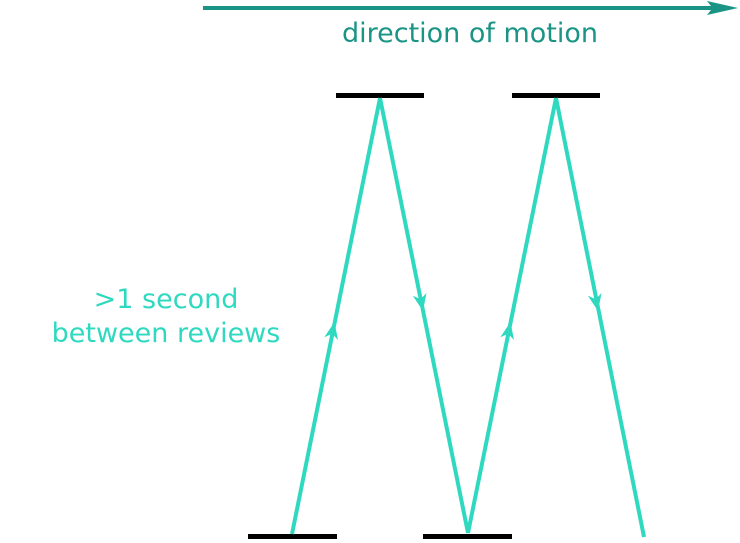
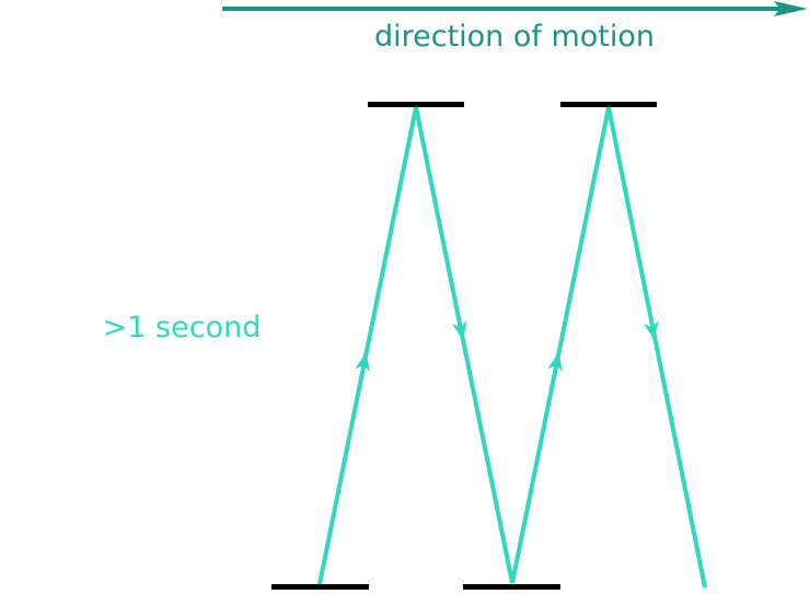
  direction of motion
  >1 second
- between reviews
